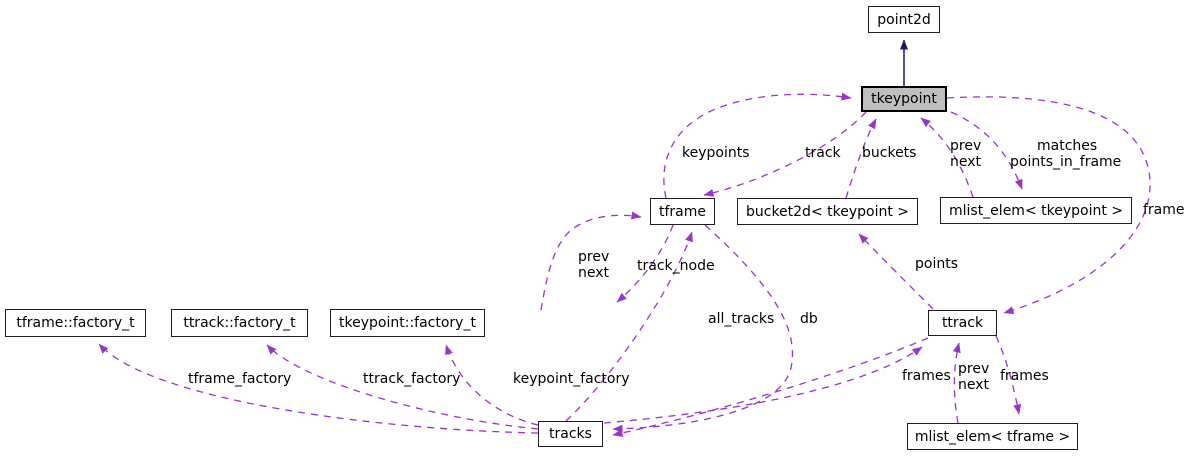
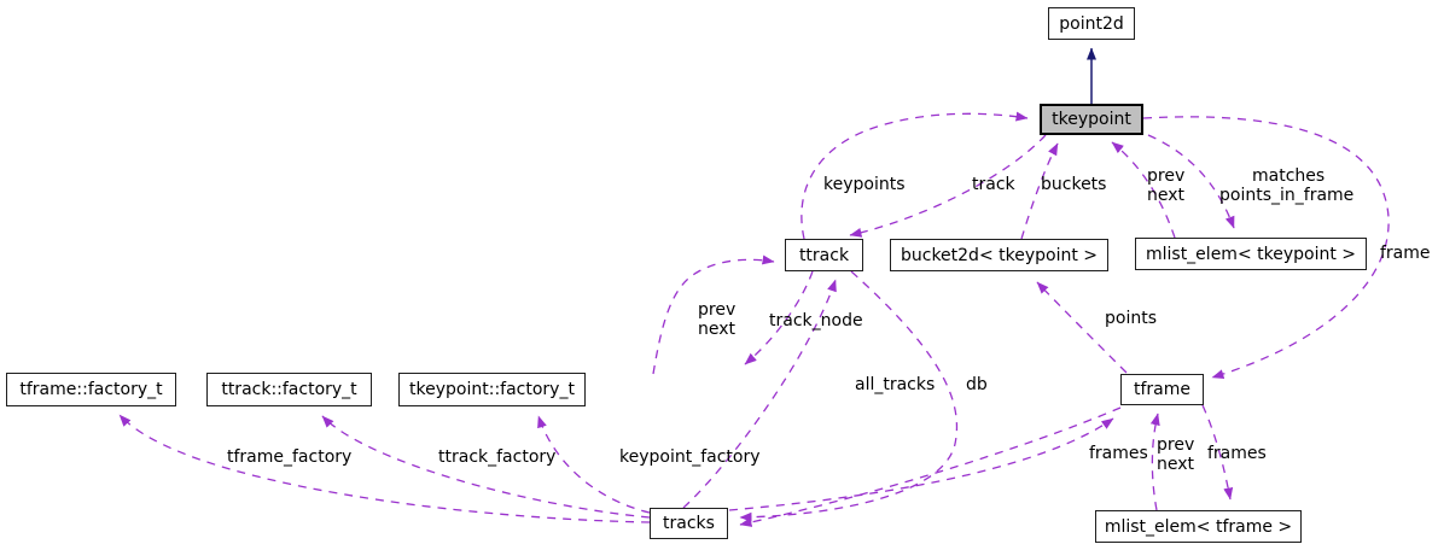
  point2d
  tkeypoint
- tframe
+ ttrack
  bucket2d< tkeypoint >
  mlist_elem< tkeypoint >
  tframe::factory_t
  ttrack::factory_t
  tkeypoint::factory_t
- ttrack
+ tframe
  tracks
  mlist_elem< tframe >
  keypoints
  track
  buckets
  prev
  next
  matches
  points_in_frame
  frame
  prev
  next
  track_node
  points
  all_tracks
  db
  tframe_factory
  ttrack_factory
  keypoint_factory
  frames
  prev
  next
  frames
